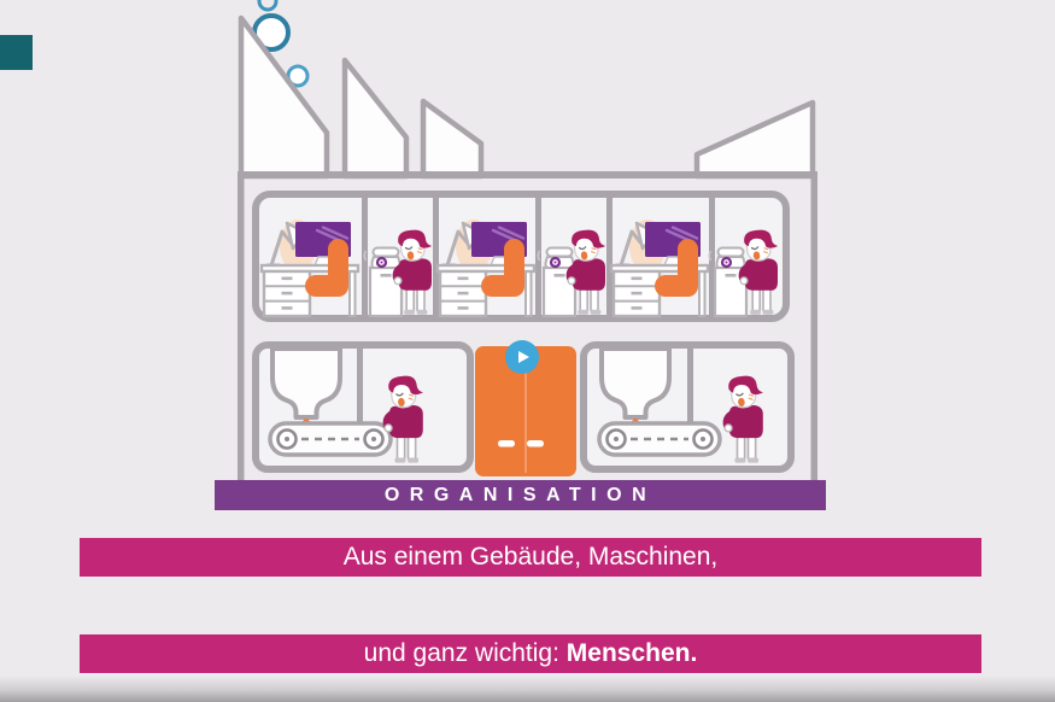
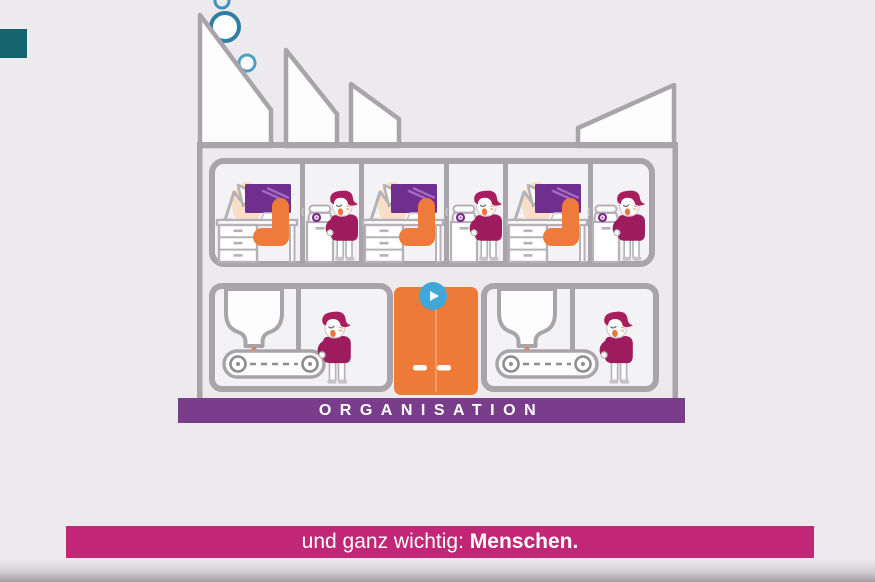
  ORGANISATION
- Aus einem Gebäude, Maschinen,
  und ganz wichtig:
  Menschen.
